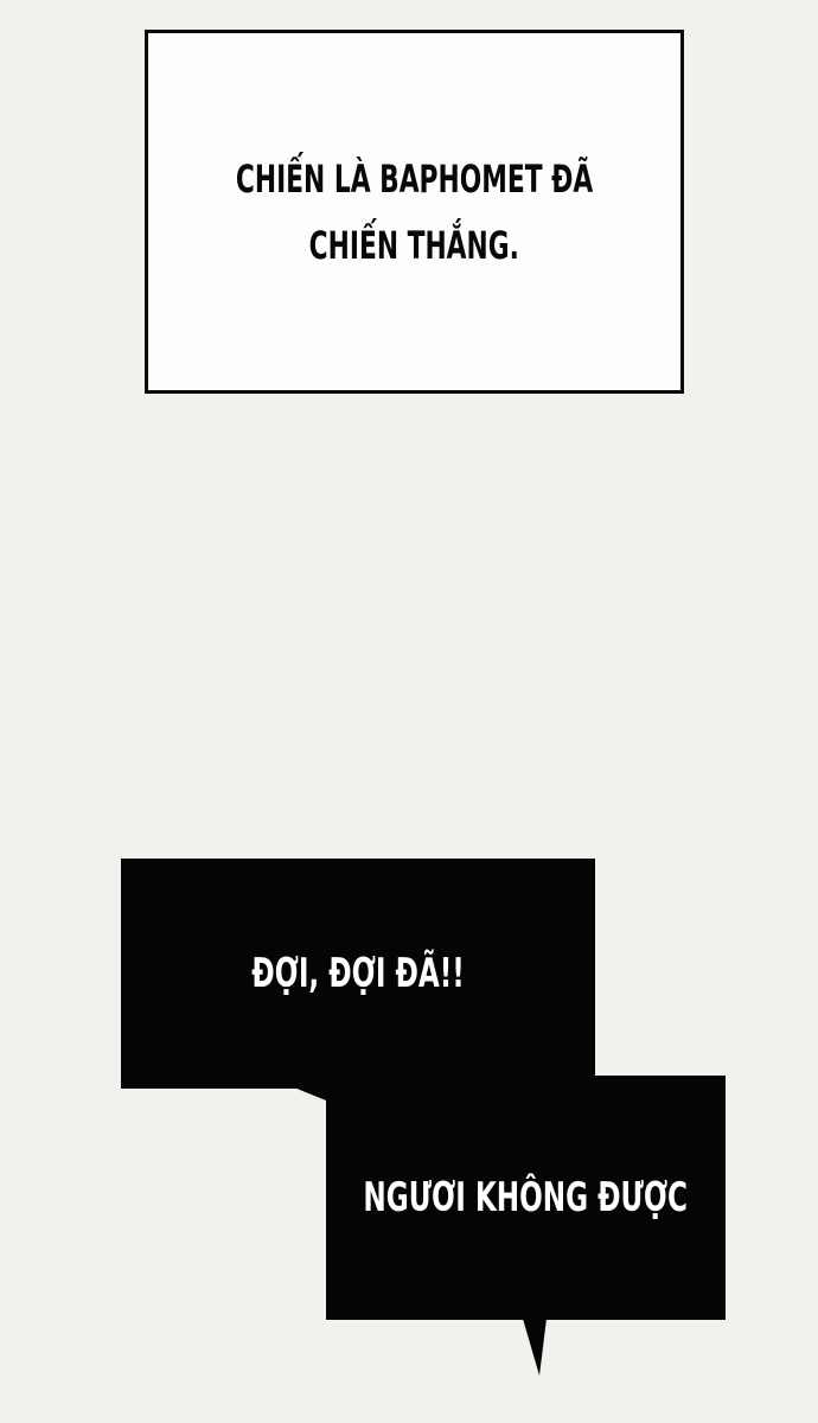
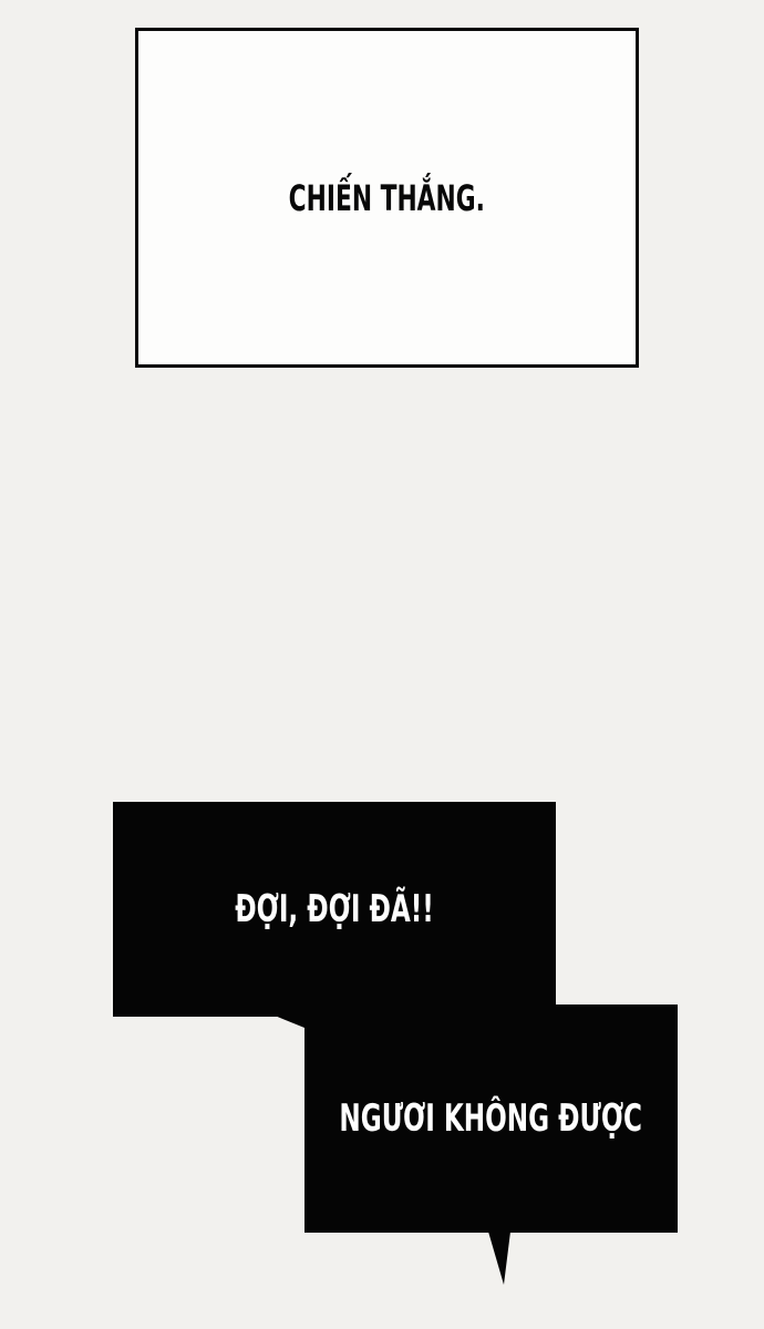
- CHIẾN LÀ BAPHOMET ĐÃ
  CHIẾN THẮNG.
  ĐỢI, ĐỢI ĐÃ!!
  NGƯƠI KHÔNG ĐƯỢC
